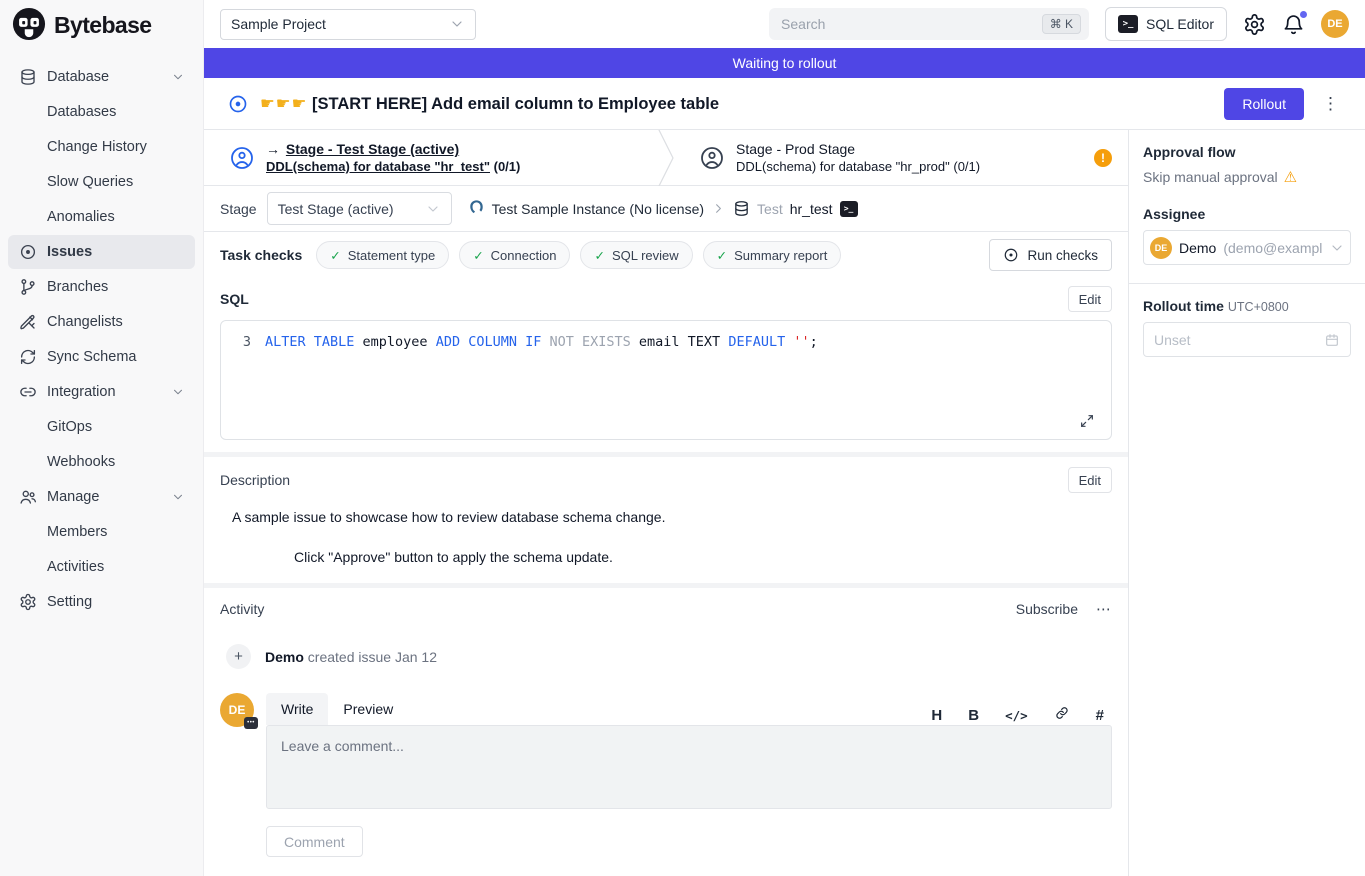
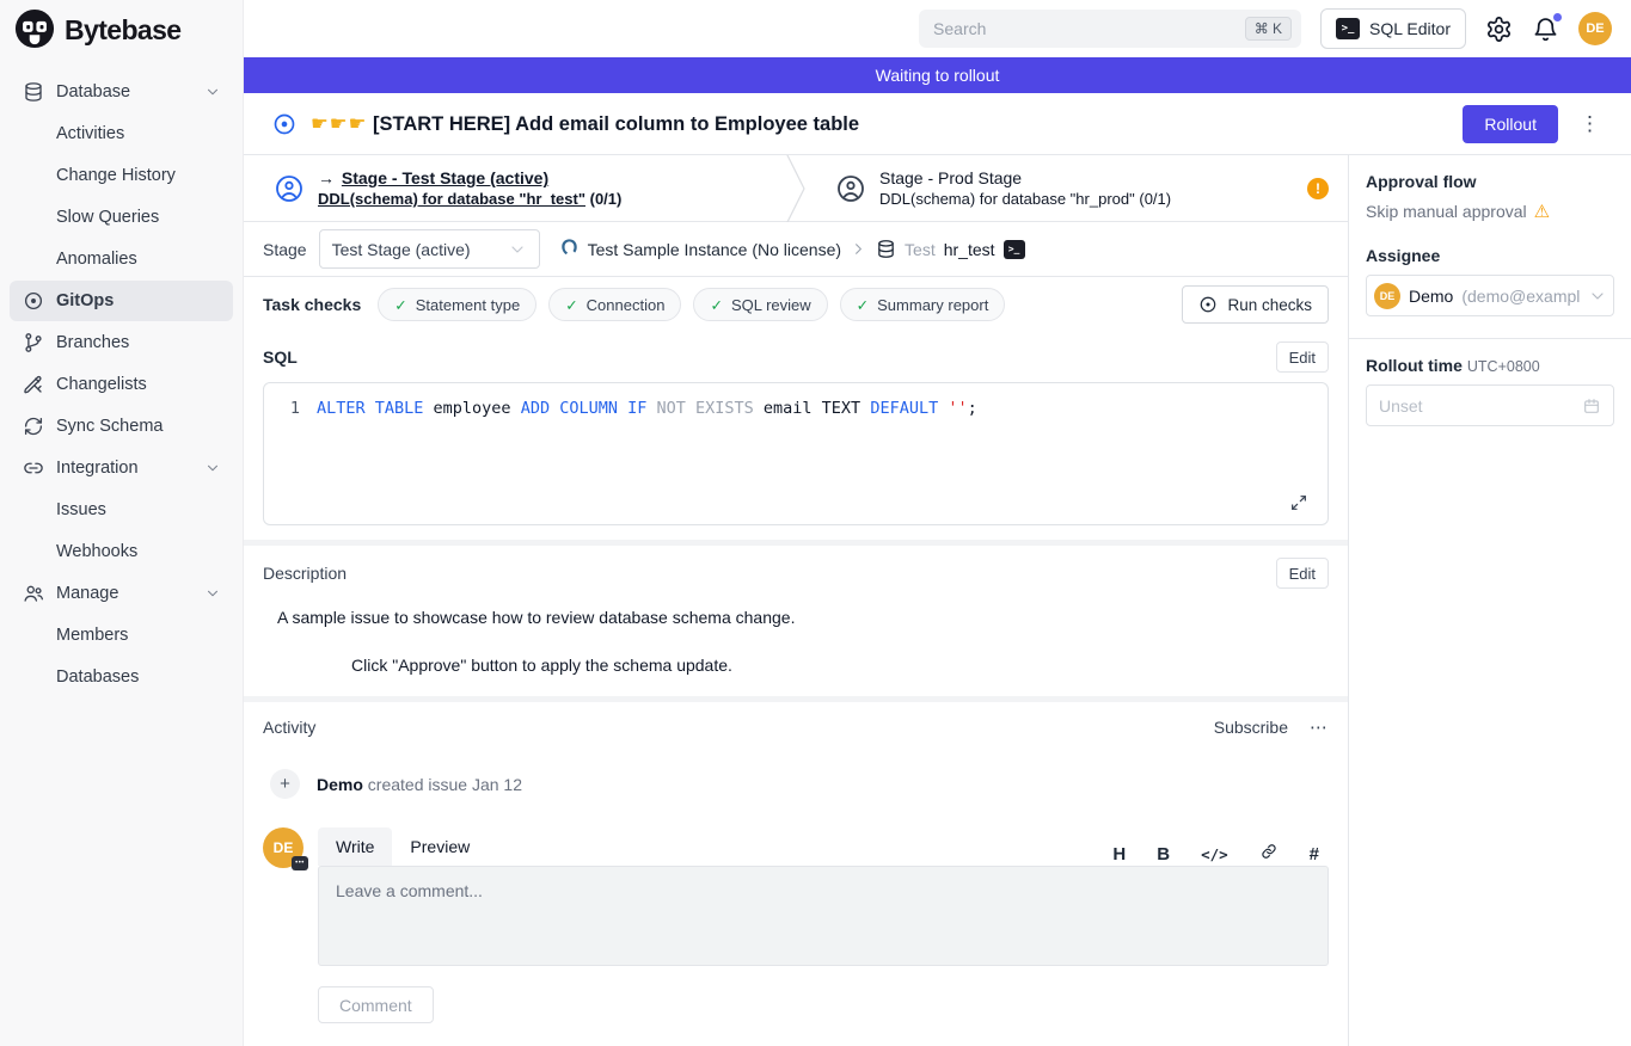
  Bytebase
  Database
- Databases
+ Activities
  Change History
  Slow Queries
  Anomalies
- Issues
+ GitOps
  Branches
  Changelists
  Sync Schema
  Integration
- GitOps
+ Issues
  Webhooks
  Manage
  Members
- Activities
+ Databases
- Setting
- Sample Project
  Search
  ⌘ K
  >_
  SQL Editor
  DE
  Waiting to rollout
  ☛☛☛ [START HERE] Add email column to Employee table
  Rollout
  ⋮
  → Stage - Test Stage (active)
  DDL(schema) for database "hr_test" (0/1)
  Stage - Prod Stage
  DDL(schema) for database "hr_prod" (0/1)
  !
  Stage
  Test Stage (active)
  Test Sample Instance (No license)
  Test
  hr_test
  >_
  Task checks
  ✓
  Statement type
  ✓
  Connection
  ✓
  SQL review
  ✓
  Summary report
  Run checks
  SQL
  Edit
- 3
+ 1
  ALTER TABLE employee ADD COLUMN IF NOT EXISTS email TEXT DEFAULT '';
  Description
  Edit
  A sample issue to showcase how to review database schema change.
  Click "Approve" button to apply the schema update.
  Activity
  Subscribe
  ⋯
  +
  Demo created issue Jan 12
  DE
  Write
  Preview
  H
  B
  </>
  #
  Leave a comment... Comment
  Approval flow
  Skip manual approval
  ⚠
  Assignee
  DE
  Demo
  (demo@exampl
  Rollout time UTC+0800
  Unset
